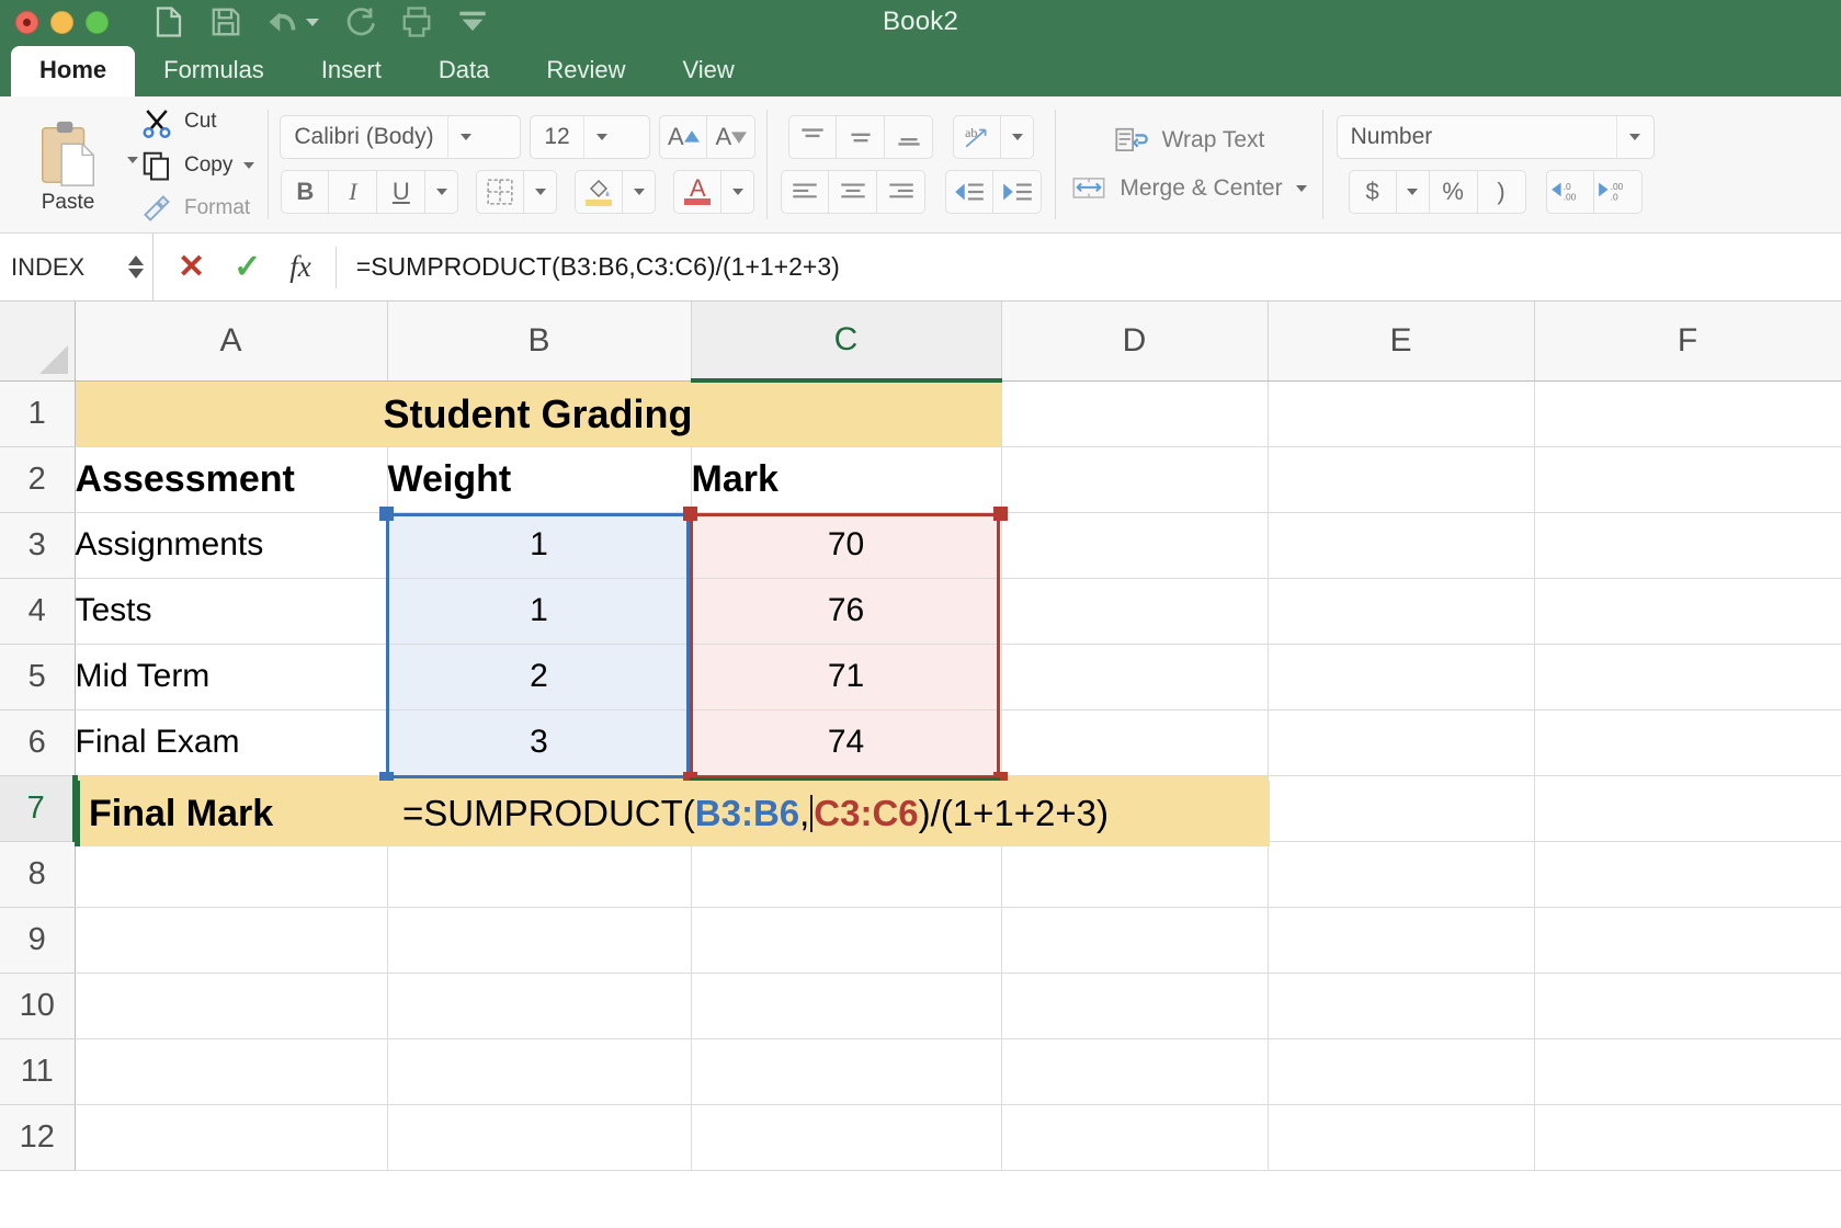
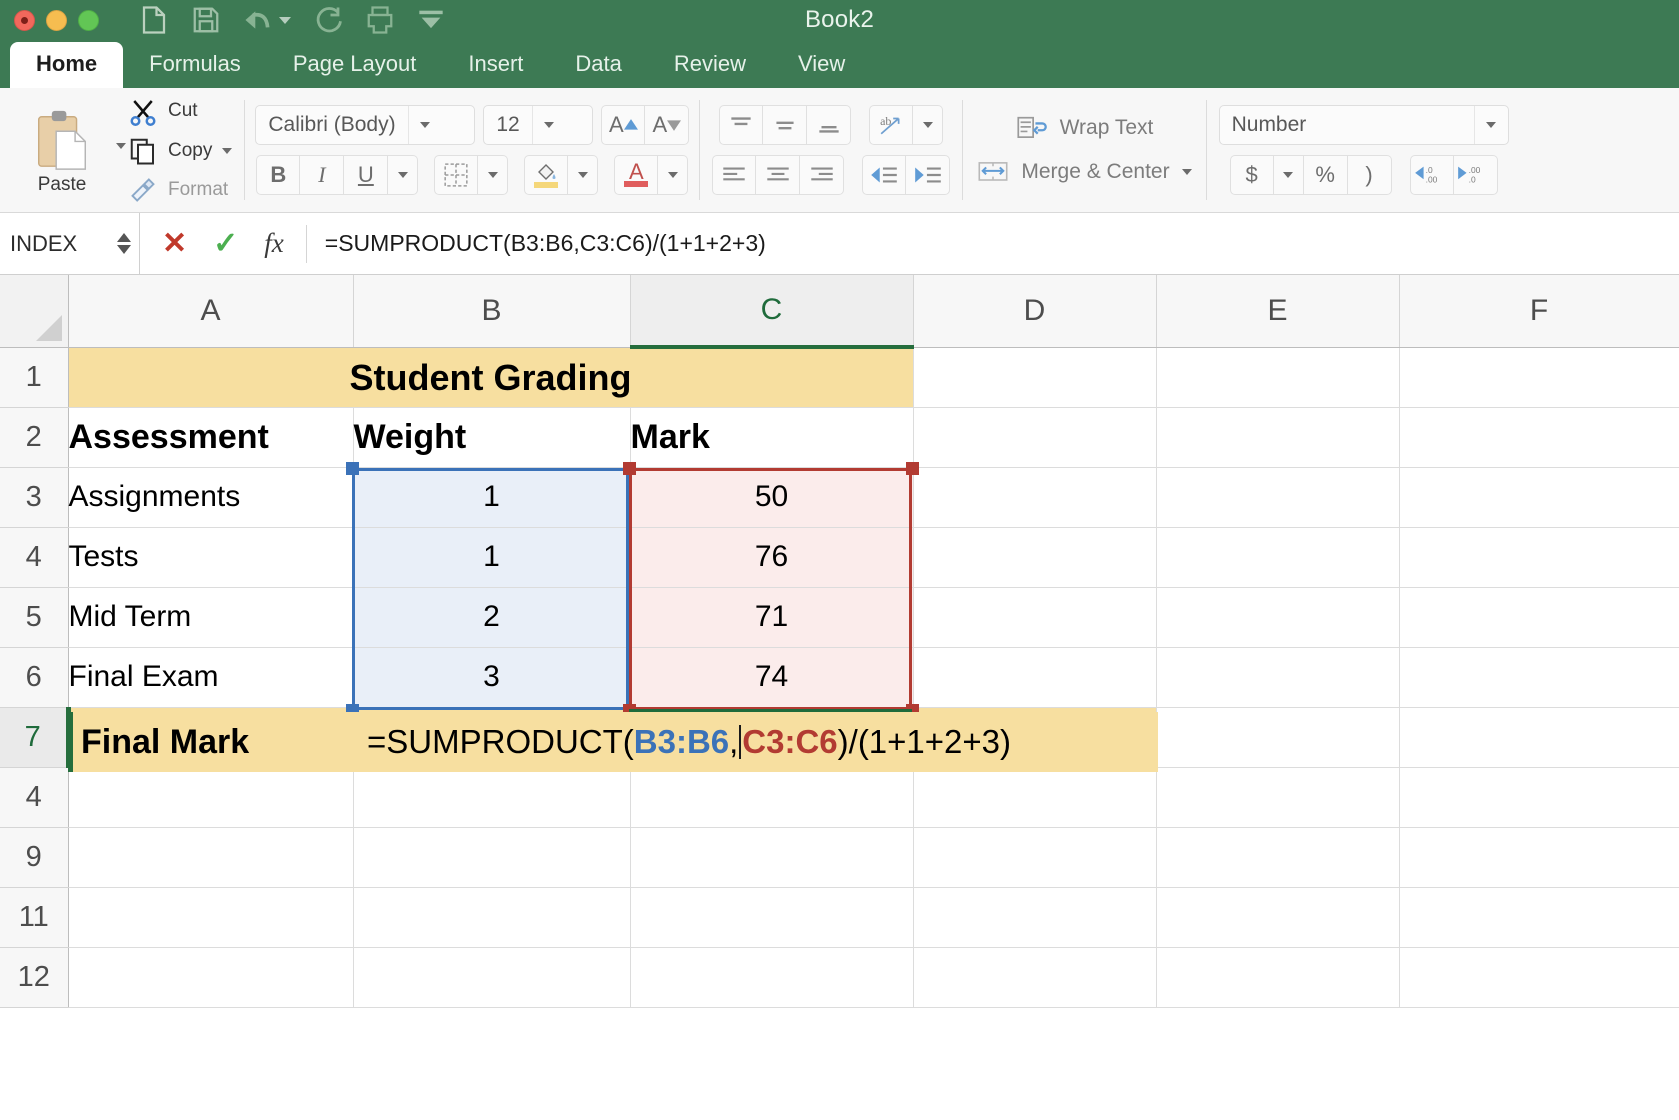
  Book2
  Home
  Formulas
+ Page Layout
  Insert
  Data
  Review
  View
  Paste
  Cut
  Copy
  Format
  Calibri (Body)
  12
  A
  A
  B
  I
  U
  A
  ab
  Wrap Text
  Merge & Center
  Number
  $
  %
  )
  .0
  .00
  .00
  .0
  INDEX
  ✕
  ✓
  fx
  =SUMPRODUCT(B3:B6,C3:C6)/(1+1+2+3)
  	A	B	C	D	E	F
  1	Student Grading
  2	Assessment	Weight	Mark
- 3	Assignments	1	70
+ 3	Assignments	1	50
  4	Tests	1	76
  5	Mid Term	2	71
  6	Final Exam	3	74
- 8
+ 4
  9
- 10
  11
  12
  =SUMPRODUCT(B3:B6,C3:C6)/(1+1+2+3)
  Final Mark
